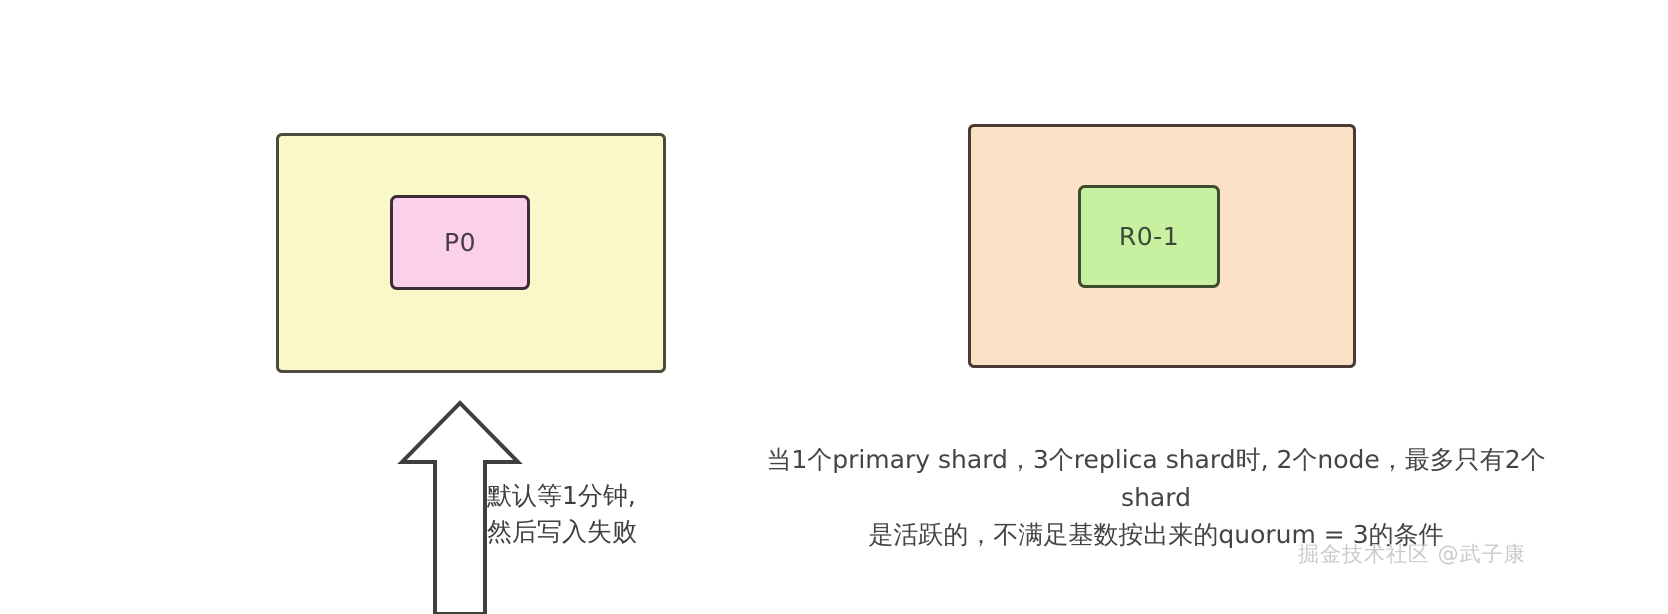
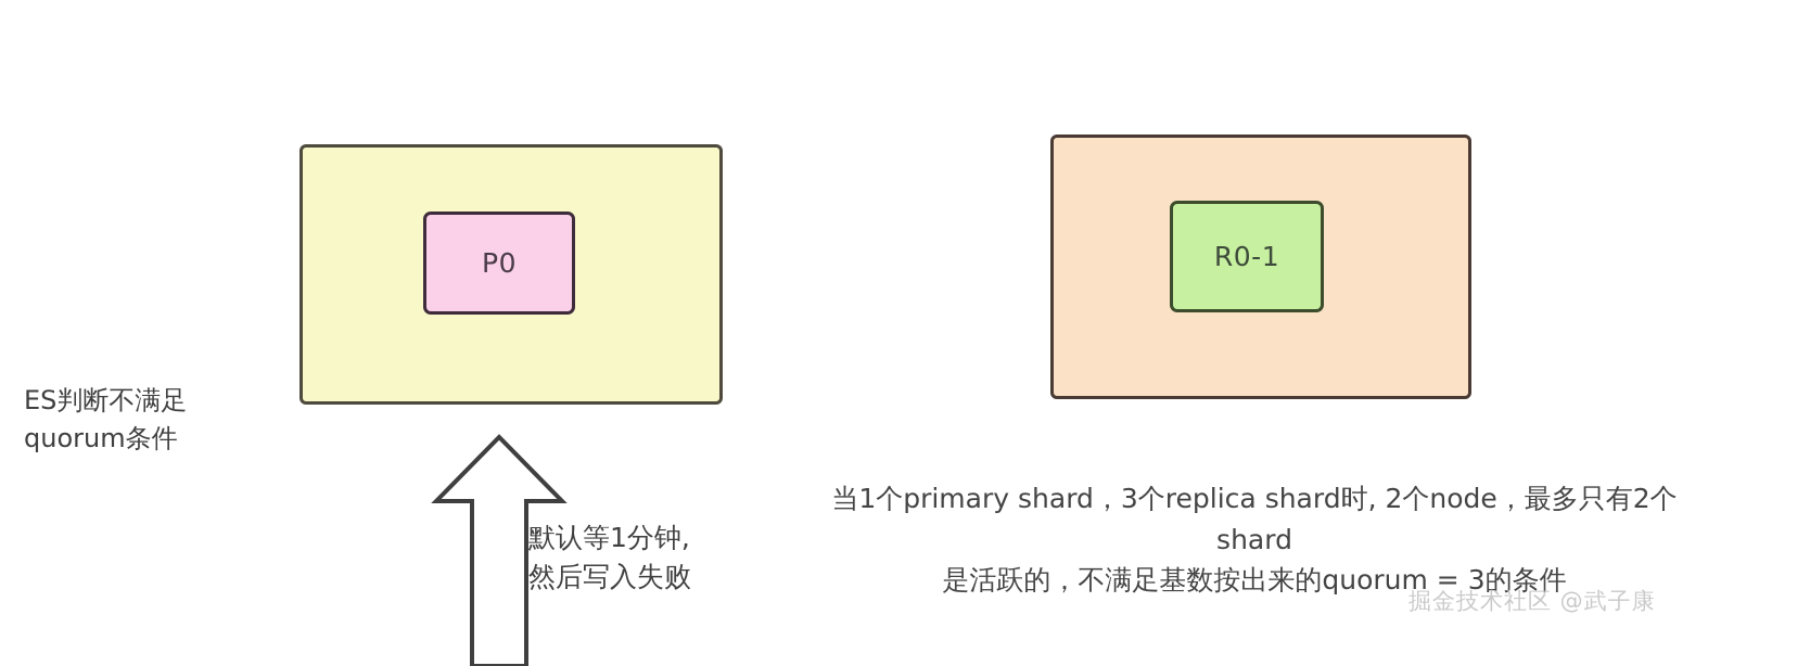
  P0
  R0-1
+ ES判断不满足
+ quorum条件
  默认等1分钟,
  然后写入失败
  当1个primary shard，3个replica shard时, 2个node，最多只有2个shard
  是活跃的，不满足基数按出来的quorum = 3的条件
  掘金技术社区 @武子康
